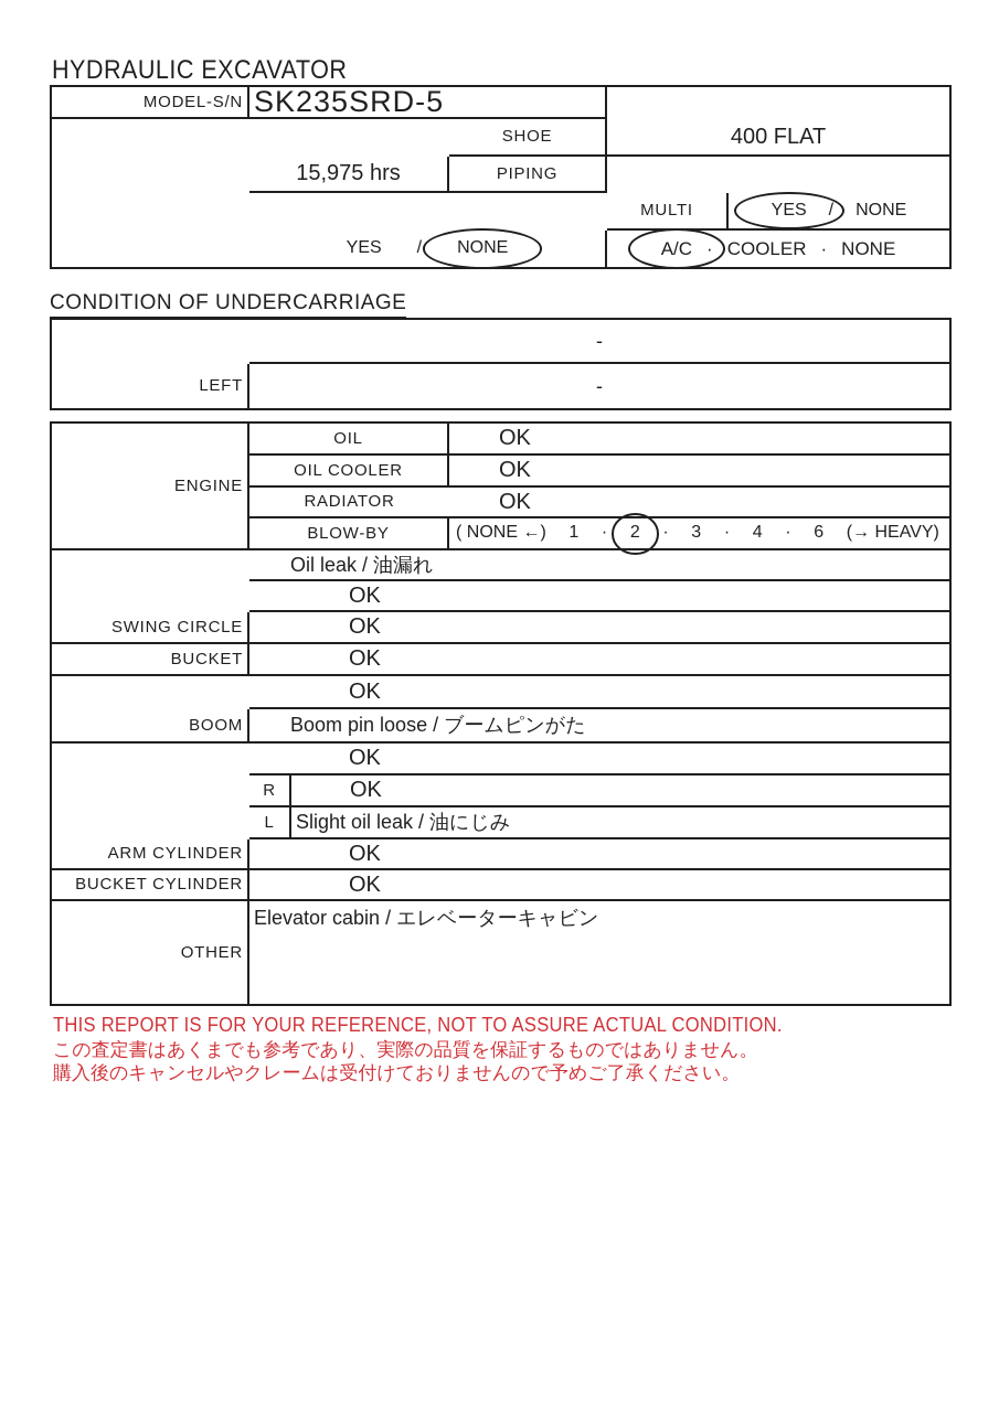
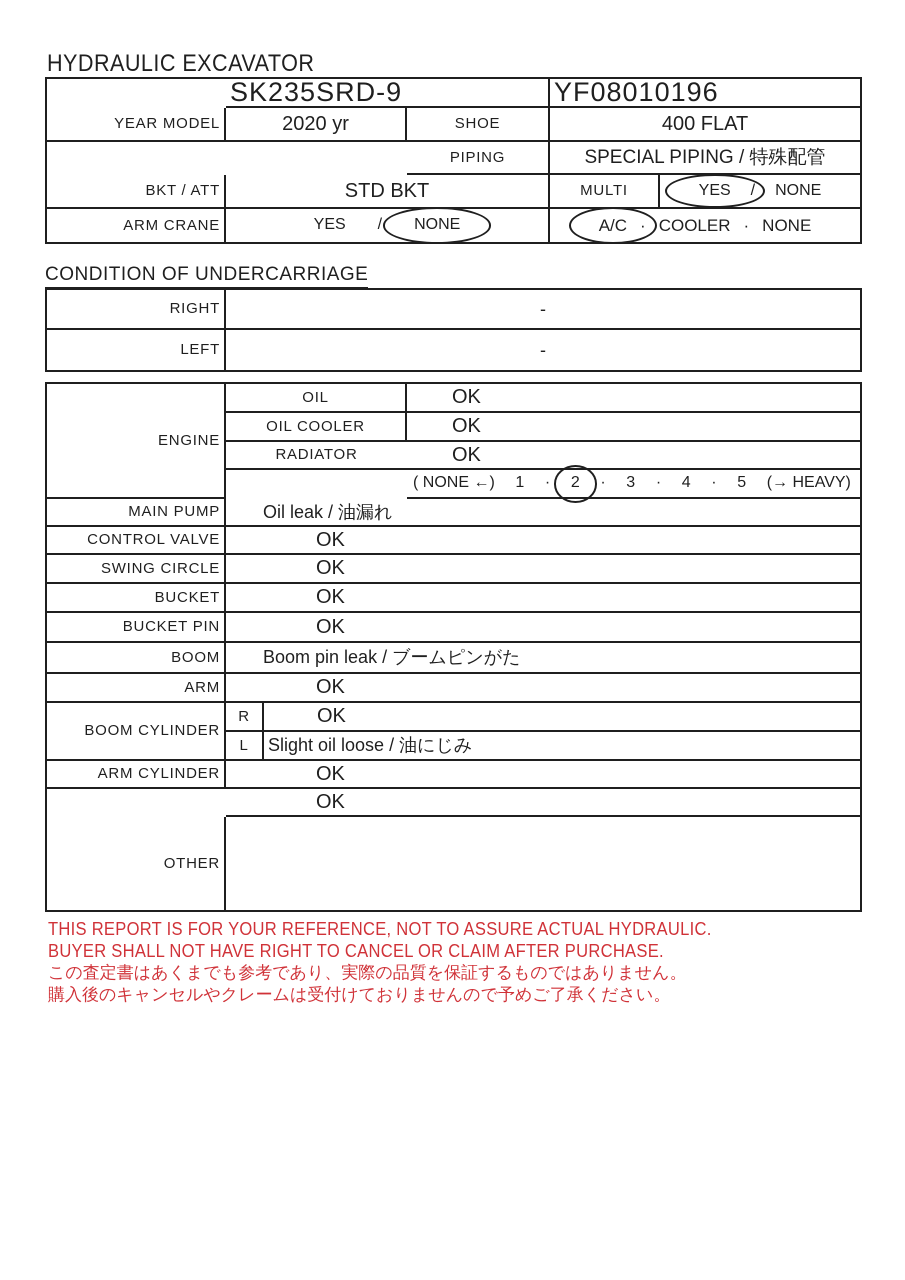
  HYDRAULIC EXCAVATOR
- MODEL-S/N
- SK235SRD-5
+ SK235SRD-9
+ YF08010196
+ YEAR MODEL
+ 2020 yr
  SHOE
  400 FLAT
- 15,975 hrs
  PIPING
+ SPECIAL PIPING / 特殊配管
+ BKT / ATT
+ STD BKT
  MULTI
  YES
  /
  NONE
+ ARM CRANE
  YES
  /
  NONE
  A/C
  ·
  COOLER
  ·
  NONE
  CONDITION OF UNDERCARRIAGE
+ RIGHT
  -
  LEFT
  -
  ENGINE
  OIL
  OK
  OIL COOLER
  OK
  RADIATOR
  OK
- BLOW-BY
  ( NONE ←)
  1
  ·
  2
  ·
  3
  ·
  4
  ·
- 6
+ 5
  (→ HEAVY)
+ MAIN PUMP
  Oil leak / 油漏れ
+ CONTROL VALVE
  OK
  SWING CIRCLE
  OK
  BUCKET
  OK
+ BUCKET PIN
  OK
  BOOM
- Boom pin loose / ブームピンがた
+ Boom pin leak / ブームピンがた
+ ARM
  OK
+ BOOM CYLINDER
  R
  OK
  L
- Slight oil leak / 油にじみ
+ Slight oil loose / 油にじみ
  ARM CYLINDER
  OK
- BUCKET CYLINDER
  OK
  OTHER
- Elevator cabin / エレベーターキャビン
- THIS REPORT IS FOR YOUR REFERENCE, NOT TO ASSURE ACTUAL CONDITION.
+ THIS REPORT IS FOR YOUR REFERENCE, NOT TO ASSURE ACTUAL HYDRAULIC.
+ BUYER SHALL NOT HAVE RIGHT TO CANCEL OR CLAIM AFTER PURCHASE.
  この査定書はあくまでも参考であり、実際の品質を保証するものではありません。
  購入後のキャンセルやクレームは受付けておりませんので予めご了承ください。
